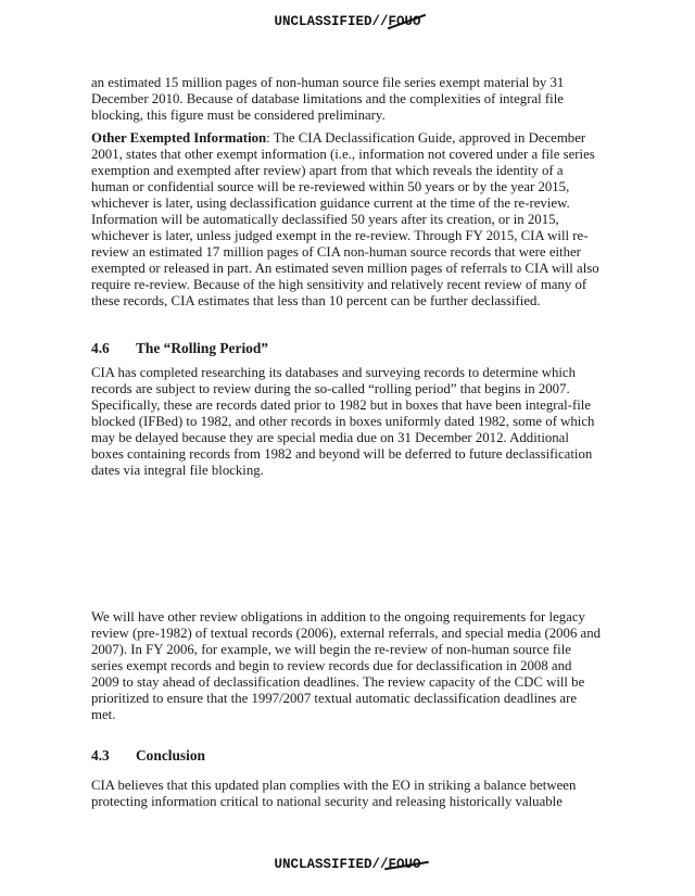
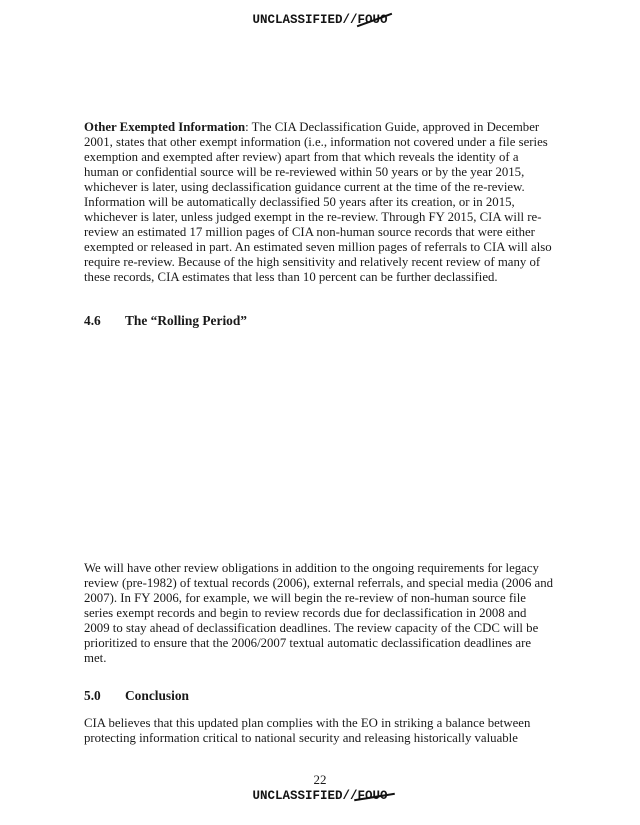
  UNCLASSIFIED//FOUO
- an estimated 15 million pages of non-human source file series exempt material by 31 December 2010. Because of database limitations and the complexities of integral file blocking, this figure must be considered preliminary.
  Other Exempted Information: The CIA Declassification Guide, approved in December 2001, states that other exempt information (i.e., information not covered under a file series exemption and exempted after review) apart from that which reveals the identity of a human or confidential source will be re-reviewed within 50 years or by the year 2015, whichever is later, using declassification guidance current at the time of the re-review. Information will be automatically declassified 50 years after its creation, or in 2015, whichever is later, unless judged exempt in the re-review. Through FY 2015, CIA will re-review an estimated 17 million pages of CIA non-human source records that were either exempted or released in part. An estimated seven million pages of referrals to CIA will also require re-review. Because of the high sensitivity and relatively recent review of many of these records, CIA estimates that less than 10 percent can be further declassified.
  4.6
  The “Rolling Period”
- CIA has completed researching its databases and surveying records to determine which records are subject to review during the so-called “rolling period” that begins in 2007. Specifically, these are records dated prior to 1982 but in boxes that have been integral-file blocked (IFBed) to 1982, and other records in boxes uniformly dated 1982, some of which may be delayed because they are special media due on 31 December 2012. Additional boxes containing records from 1982 and beyond will be deferred to future declassification dates via integral file blocking.
- We will have other review obligations in addition to the ongoing requirements for legacy review (pre-1982) of textual records (2006), external referrals, and special media (2006 and 2007). In FY 2006, for example, we will begin the re-review of non-human source file series exempt records and begin to review records due for declassification in 2008 and 2009 to stay ahead of declassification deadlines. The review capacity of the CDC will be prioritized to ensure that the 1997/2007 textual automatic declassification deadlines are met.
+ We will have other review obligations in addition to the ongoing requirements for legacy review (pre-1982) of textual records (2006), external referrals, and special media (2006 and 2007). In FY 2006, for example, we will begin the re-review of non-human source file series exempt records and begin to review records due for declassification in 2008 and 2009 to stay ahead of declassification deadlines. The review capacity of the CDC will be prioritized to ensure that the 2006/2007 textual automatic declassification deadlines are met.
- 4.3
+ 5.0
  Conclusion
  CIA believes that this updated plan complies with the EO in striking a balance between protecting information critical to national security and releasing historically valuable
+ 22
  UNCLASSIFIED//FOUO
